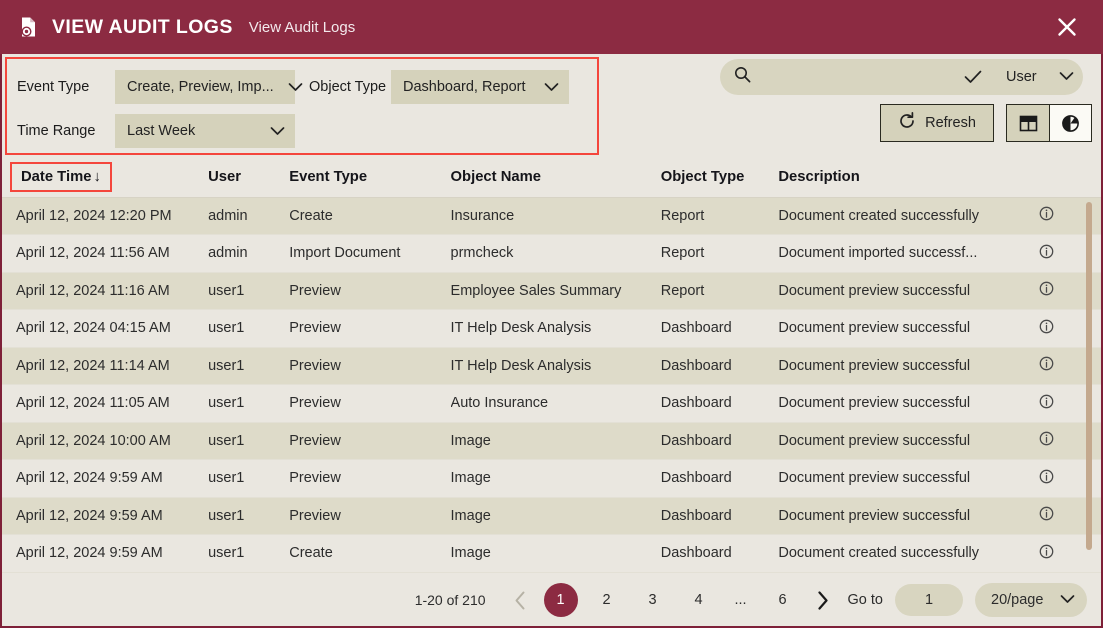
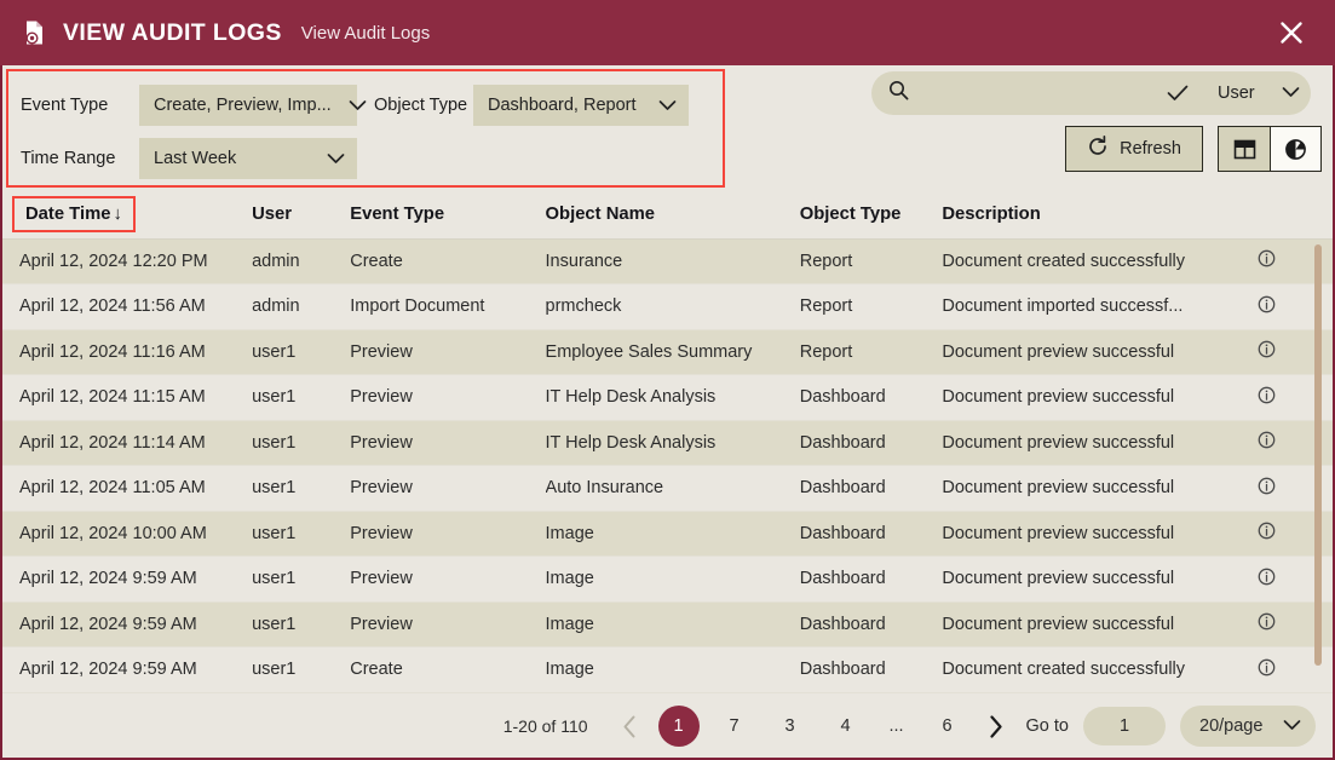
  VIEW AUDIT LOGS
  View Audit Logs
  Event Type
  Create, Preview, Imp...
  Object Type
  Dashboard, Report
  Time Range
  Last Week
  User
  Refresh
  Date Time ↓	User	Event Type	Object Name	Object Type	Description
  April 12, 2024 12:20 PM	admin	Create	Insurance	Report	Document created successfully
  April 12, 2024 11:56 AM	admin	Import Document	prmcheck	Report	Document imported successf...
  April 12, 2024 11:16 AM	user1	Preview	Employee Sales Summary	Report	Document preview successful
- April 12, 2024 04:15 AM	user1	Preview	IT Help Desk Analysis	Dashboard	Document preview successful
+ April 12, 2024 11:15 AM	user1	Preview	IT Help Desk Analysis	Dashboard	Document preview successful
  April 12, 2024 11:14 AM	user1	Preview	IT Help Desk Analysis	Dashboard	Document preview successful
  April 12, 2024 11:05 AM	user1	Preview	Auto Insurance	Dashboard	Document preview successful
  April 12, 2024 10:00 AM	user1	Preview	Image	Dashboard	Document preview successful
  April 12, 2024 9:59 AM	user1	Preview	Image	Dashboard	Document preview successful
  April 12, 2024 9:59 AM	user1	Preview	Image	Dashboard	Document preview successful
  April 12, 2024 9:59 AM	user1	Create	Image	Dashboard	Document created successfully
- 1-20 of 210
+ 1-20 of 110
  1
- 2
+ 7
  3
  4
  ...
  6
  Go to
  1
  20/page
